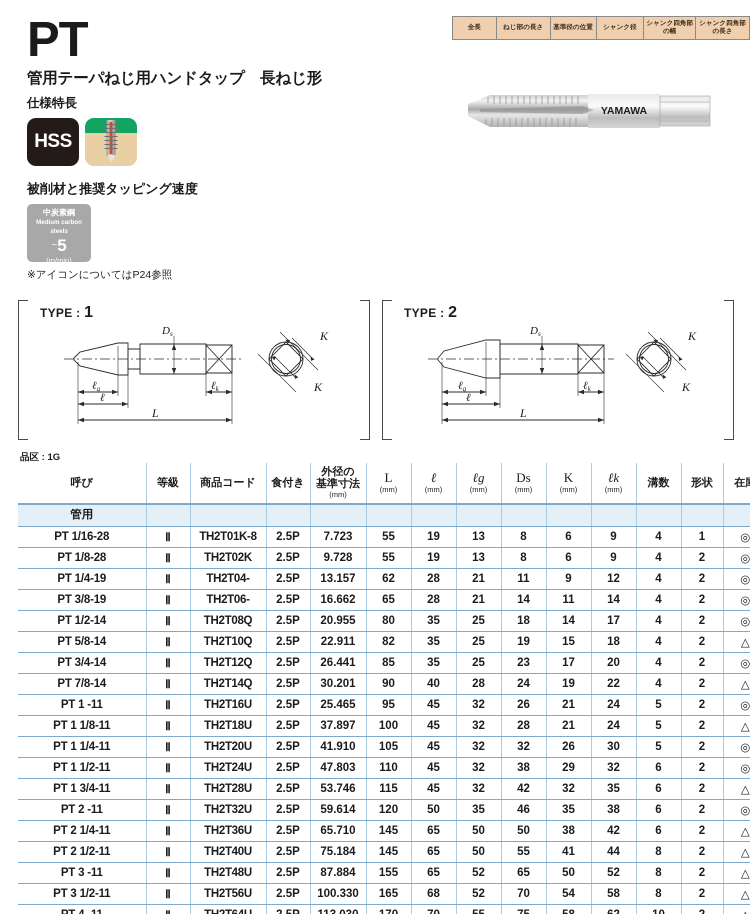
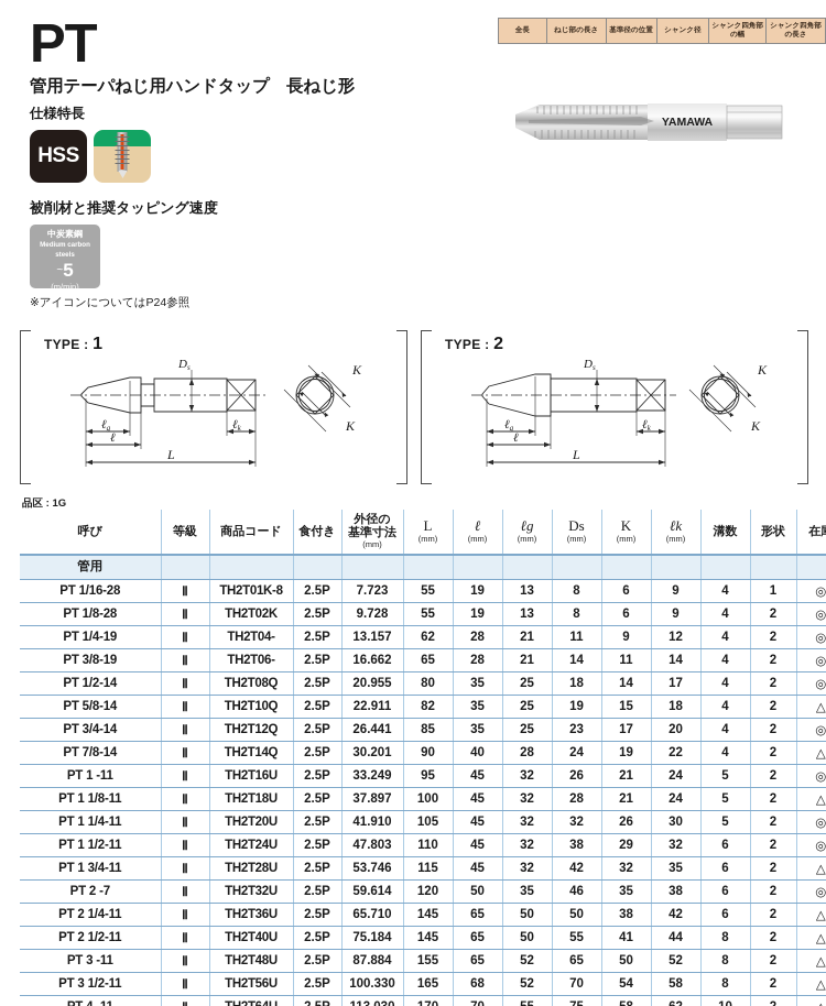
  PT
  管用テーパねじ用ハンドタップ 長ねじ形
  仕様特長
  HSS
  被削材と推奨タッピング速度
  中炭素鋼
  ~5
  (m/min)
  ※アイコンについてはP24参照
  YAMAWA
  TYPE : 1
  ℓg
  ℓ
  L
  Ds
  ℓk
  K
  K
  TYPE : 2
  ℓg
  ℓ
  L
  Ds
  ℓk
  K
  K
  品区 : 1G
  呼び	等級	商品コード	食付き	外径の 基準寸法 (mm)	L (mm)	ℓ (mm)	ℓg (mm)	Ds (mm)	K (mm)	ℓk (mm)	溝数	形状	在
  管用
  PT 1/16-28	Ⅱ	TH2T01K-8	2.5P	7.723	55	19	13	8	6	9	4	1	◎
  PT 1/8-28	Ⅱ	TH2T02K	2.5P	9.728	55	19	13	8	6	9	4	2	◎
  PT 1/4-19	Ⅱ	TH2T04-	2.5P	13.157	62	28	21	11	9	12	4	2	◎
  PT 3/8-19	Ⅱ	TH2T06-	2.5P	16.662	65	28	21	14	11	14	4	2	◎
  PT 1/2-14	Ⅱ	TH2T08Q	2.5P	20.955	80	35	25	18	14	17	4	2	◎
  PT 5/8-14	Ⅱ	TH2T10Q	2.5P	22.911	82	35	25	19	15	18	4	2	△
  PT 3/4-14	Ⅱ	TH2T12Q	2.5P	26.441	85	35	25	23	17	20	4	2	◎
  PT 7/8-14	Ⅱ	TH2T14Q	2.5P	30.201	90	40	28	24	19	22	4	2	△
- PT 1 -11	Ⅱ	TH2T16U	2.5P	25.465	95	45	32	26	21	24	5	2	◎
+ PT 1 -11	Ⅱ	TH2T16U	2.5P	33.249	95	45	32	26	21	24	5	2	◎
  PT 1 1/8-11	Ⅱ	TH2T18U	2.5P	37.897	100	45	32	28	21	24	5	2	△
  PT 1 1/4-11	Ⅱ	TH2T20U	2.5P	41.910	105	45	32	32	26	30	5	2	◎
  PT 1 1/2-11	Ⅱ	TH2T24U	2.5P	47.803	110	45	32	38	29	32	6	2	◎
  PT 1 3/4-11	Ⅱ	TH2T28U	2.5P	53.746	115	45	32	42	32	35	6	2	△
- PT 2 -11	Ⅱ	TH2T32U	2.5P	59.614	120	50	35	46	35	38	6	2	◎
+ PT 2 -7	Ⅱ	TH2T32U	2.5P	59.614	120	50	35	46	35	38	6	2	◎
  PT 2 1/4-11	Ⅱ	TH2T36U	2.5P	65.710	145	65	50	50	38	42	6	2	△
  PT 2 1/2-11	Ⅱ	TH2T40U	2.5P	75.184	145	65	50	55	41	44	8	2	△
  PT 3 -11	Ⅱ	TH2T48U	2.5P	87.884	155	65	52	65	50	52	8	2	△
  PT 3 1/2-11	Ⅱ	TH2T56U	2.5P	100.330	165	68	52	70	54	58	8	2	△
